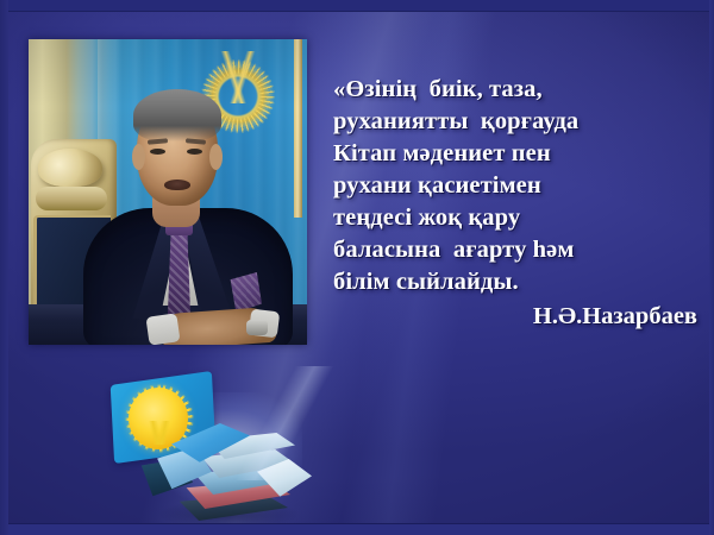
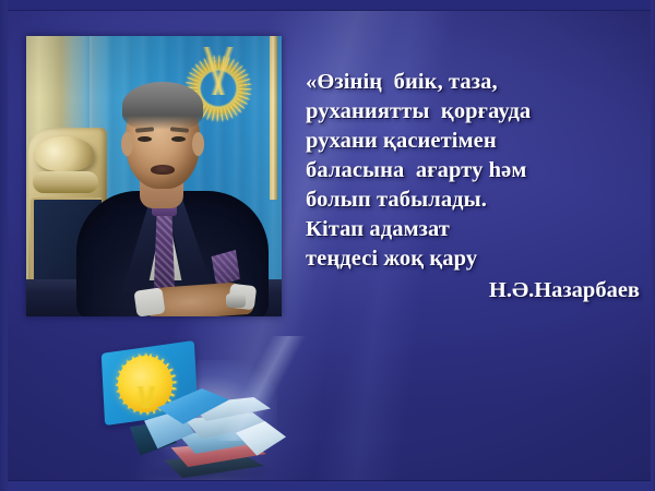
  «Өзінің биік, таза,
  руханиятты қорғауда
- Кітап мәдениет пен
  рухани қасиетімен
- теңдесі жоқ қару
+ баласына ағарту һәм
+ болып табылады.
+ Кітап адамзат
- баласына ағарту һәм
+ теңдесі жоқ қару
- білім сыйлайды.
  Н.Ә.Назарбаев
